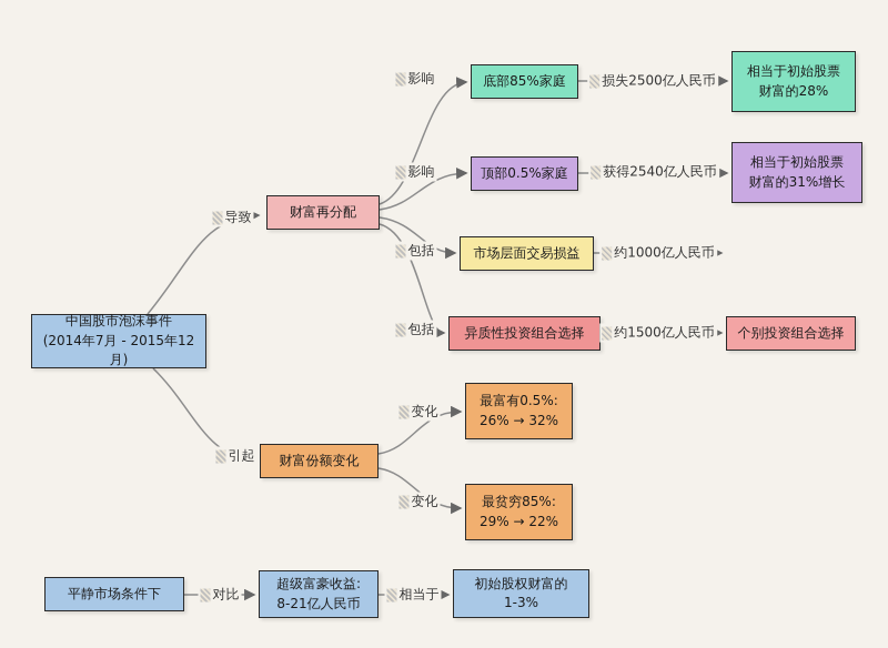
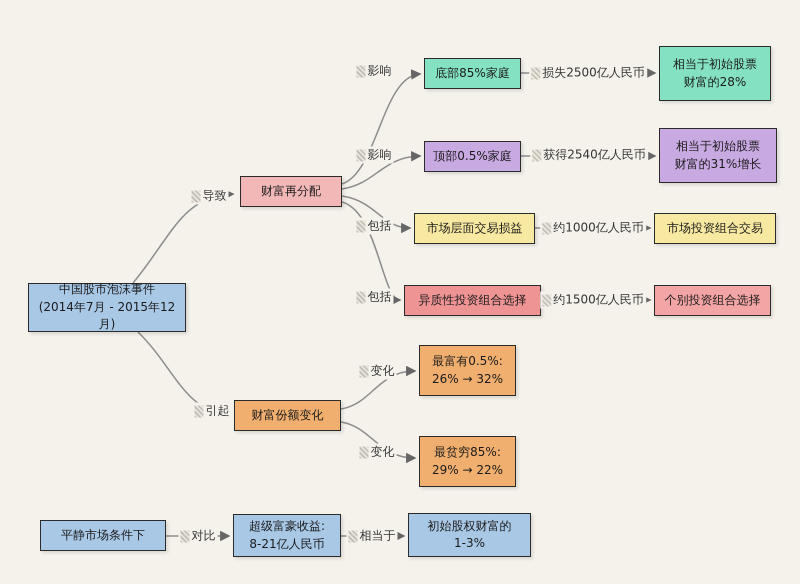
  中国股市泡沫事件
  (2014年7月 - 2015年12月)
  财富再分配
  底部85%家庭
  相当于初始股票
  财富的28%
  顶部0.5%家庭
  相当于初始股票
  财富的31%增长
  市场层面交易损益
+ 市场投资组合交易
  异质性投资组合选择
  个别投资组合选择
  财富份额变化
  最富有0.5%:
  26% → 32%
  最贫穷85%:
  29% → 22%
  平静市场条件下
  超级富豪收益:
  8-21亿人民币
  初始股权财富的
  1-3%
  导致
  引起
  影响
  影响
  包括
  包括
  损失2500亿人民币
  获得2540亿人民币
  约1000亿人民币
  约1500亿人民币
  变化
  变化
  对比
  相当于
